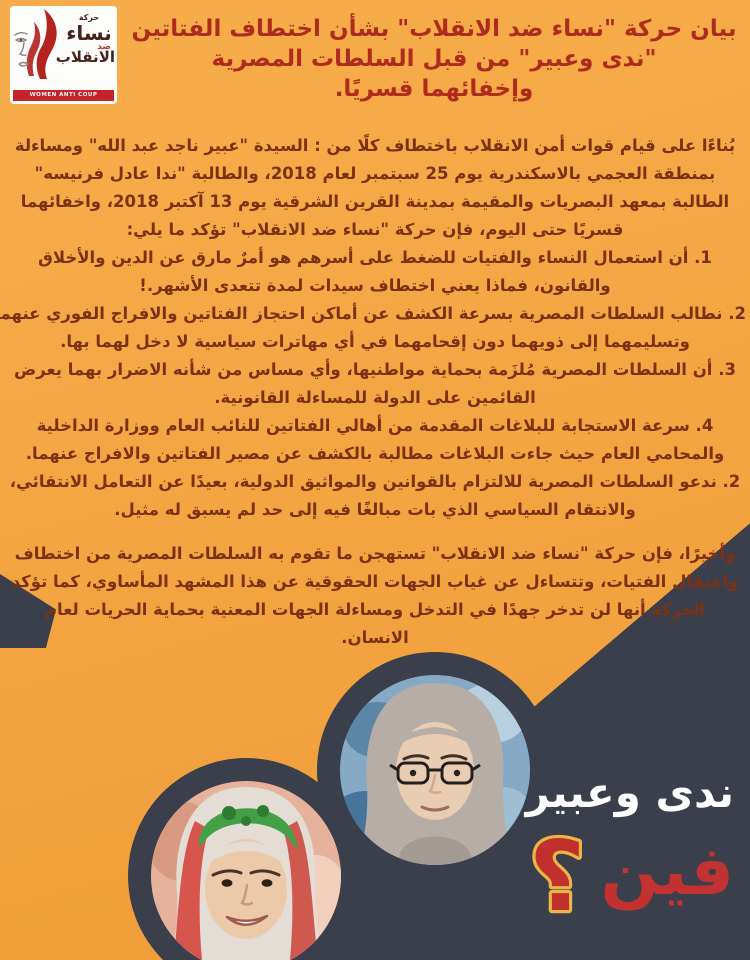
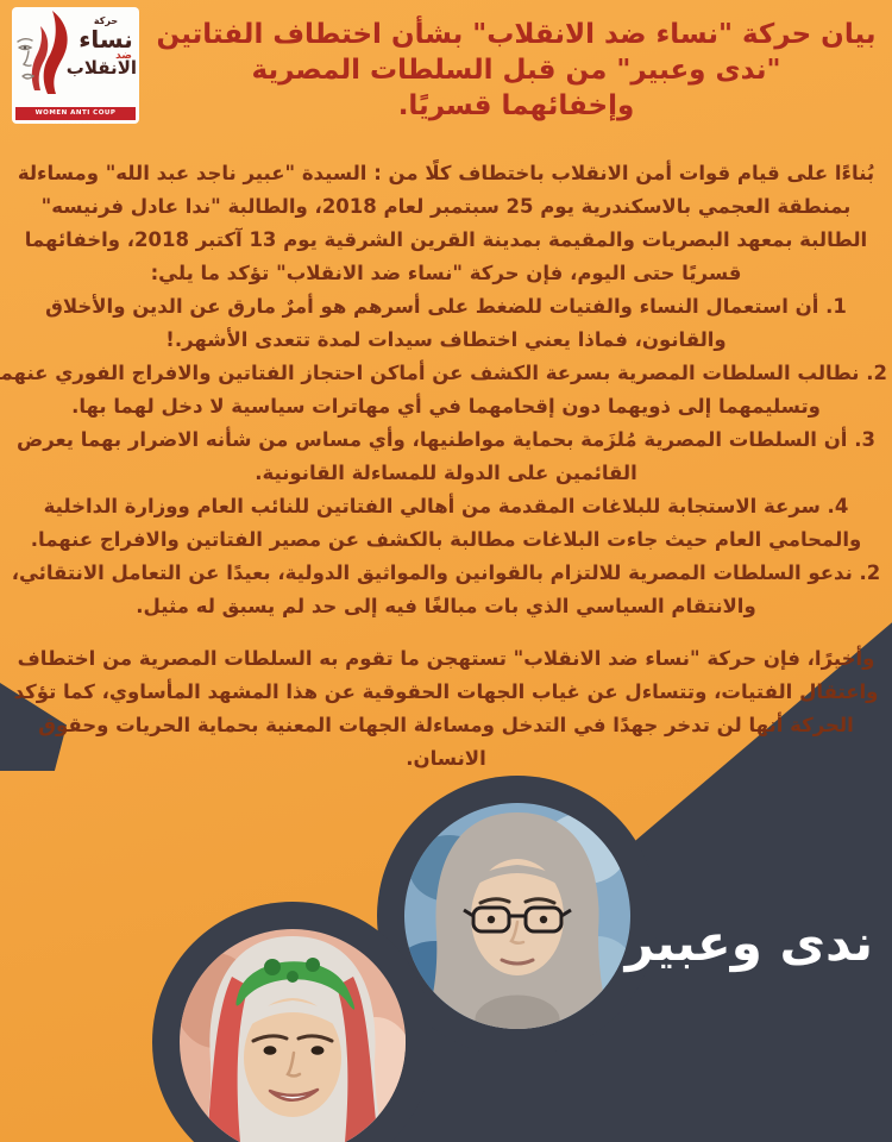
  حركة
  نساء
  ضد
  الانقلاب
  بيان حركة "نساء ضد الانقلاب" بشأن اختطاف الفتاتين
  "ندى وعبير" من قبل السلطات المصرية
  وإخفائهما قسريًا.
  بُناءًا على قيام قوات أمن الانقلاب باختطاف كلًا من : السيدة "عبير ناجد عبد الله" ومساءلة
  بمنطقة العجمي بالاسكندرية يوم 25 سبتمبر لعام 2018، والطالبة "ندا عادل فرنيسه"
  الطالبة بمعهد البصريات والمقيمة بمدينة القرين الشرقية يوم 13 آكتبر 2018، واخفائهما
  قسريًا حتى اليوم، فإن حركة "نساء ضد الانقلاب" تؤكد ما يلي:
  1. أن استعمال النساء والفتيات للضغط على أسرهم هو أمرٌ مارق عن الدين والأخلاق
  والقانون، فماذا يعني اختطاف سيدات لمدة تتعدى الأشهر.!
  2. نطالب السلطات المصرية بسرعة الكشف عن أماكن احتجاز الفتاتين والافراج الفوري عنهم
  وتسليمهما إلى ذويهما دون إقحامهما في أي مهاترات سياسية لا دخل لهما بها.
  3. أن السلطات المصرية مُلزَمة بحماية مواطنيها، وأي مساس من شأنه الاضرار بهما يعرض
  القائمين على الدولة للمساءلة القانونية.
  4. سرعة الاستجابة للبلاغات المقدمة من أهالي الفتاتين للنائب العام ووزارة الداخلية
  والمحامي العام حيث جاءت البلاغات مطالبة بالكشف عن مصير الفتاتين والافراج عنهما.
  2. ندعو السلطات المصرية للالتزام بالقوانين والمواثيق الدولية، بعيدًا عن التعامل الانتقائي،
  والانتقام السياسي الذي بات مبالغًا فيه إلى حد لم يسبق له مثيل.
  وأخيرًا، فإن حركة "نساء ضد الانقلاب" تستهجن ما تقوم به السلطات المصرية من اختطاف
  واعتقال الفتيات، وتتساءل عن غياب الجهات الحقوقية عن هذا المشهد المأساوي، كما تؤكد
- الحركة أنها لن تدخر جهدًا في التدخل ومساءلة الجهات المعنية بحماية الحريات لعام
+ الحركة أنها لن تدخر جهدًا في التدخل ومساءلة الجهات المعنية بحماية الحريات وحقوق
  الانسان.
  ندى وعبير
- ؟
- فين
